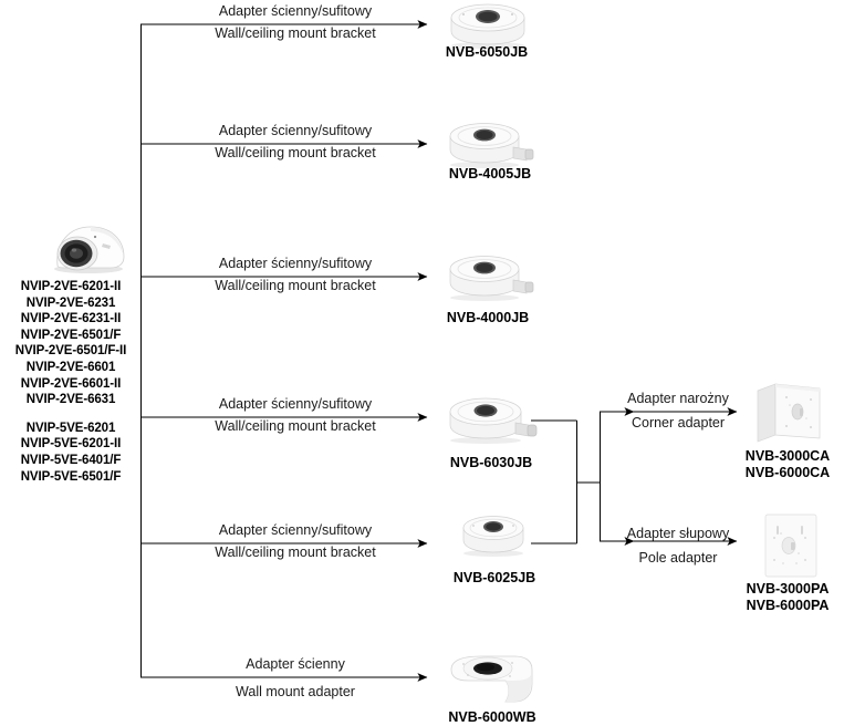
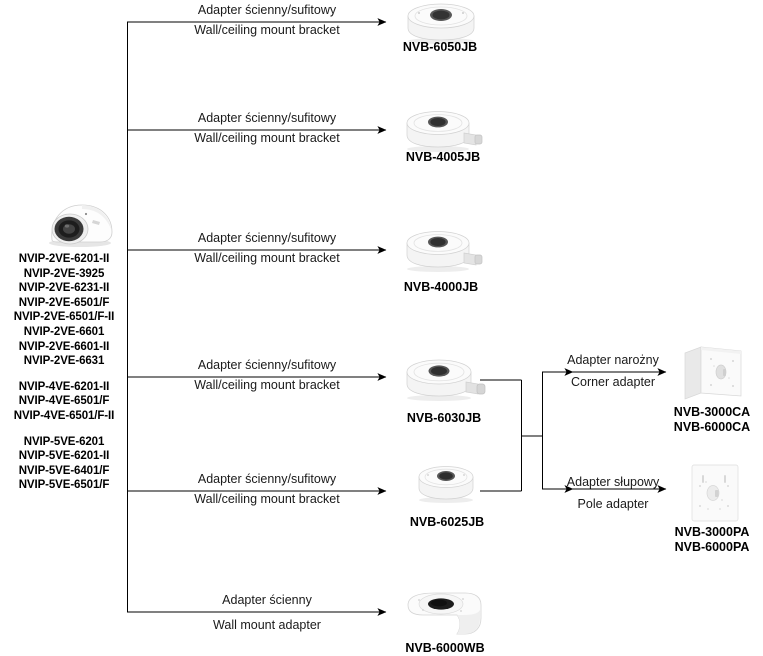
  NVIP-2VE-6201-II
- NVIP-2VE-6231
+ NVIP-2VE-3925
  NVIP-2VE-6231-II
  NVIP-2VE-6501/F
  NVIP-2VE-6501/F-II
  NVIP-2VE-6601
  NVIP-2VE-6601-II
  NVIP-2VE-6631
+ NVIP-4VE-6201-II
+ NVIP-4VE-6501/F
+ NVIP-4VE-6501/F-II
  NVIP-5VE-6201
  NVIP-5VE-6201-II
  NVIP-5VE-6401/F
  NVIP-5VE-6501/F
  Adapter ścienny/sufitowy
  Wall/ceiling mount bracket
  Adapter ścienny/sufitowy
  Wall/ceiling mount bracket
  Adapter ścienny/sufitowy
  Wall/ceiling mount bracket
  Adapter ścienny/sufitowy
  Wall/ceiling mount bracket
  Adapter ścienny/sufitowy
  Wall/ceiling mount bracket
  Adapter ścienny
  Wall mount adapter
  Adapter narożny
  Corner adapter
  Adapter słupowy
  Pole adapter
  NVB-6050JB
  NVB-4005JB
  NVB-4000JB
  NVB-6030JB
  NVB-6025JB
  NVB-6000WB
  NVB-3000CA
  NVB-6000CA
  NVB-3000PA
  NVB-6000PA
